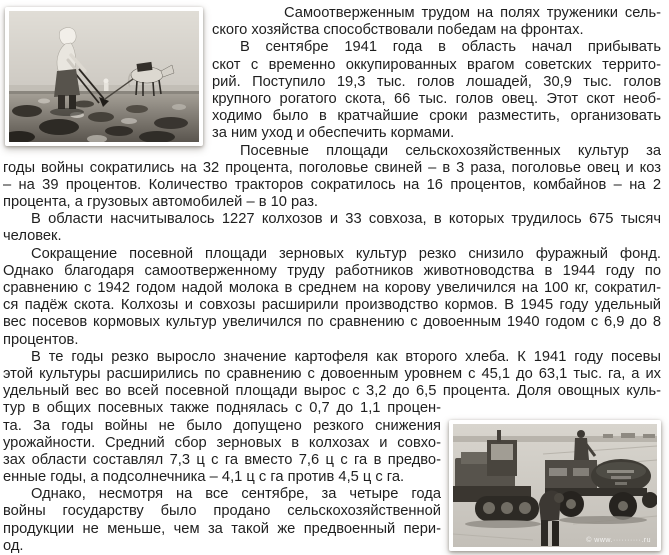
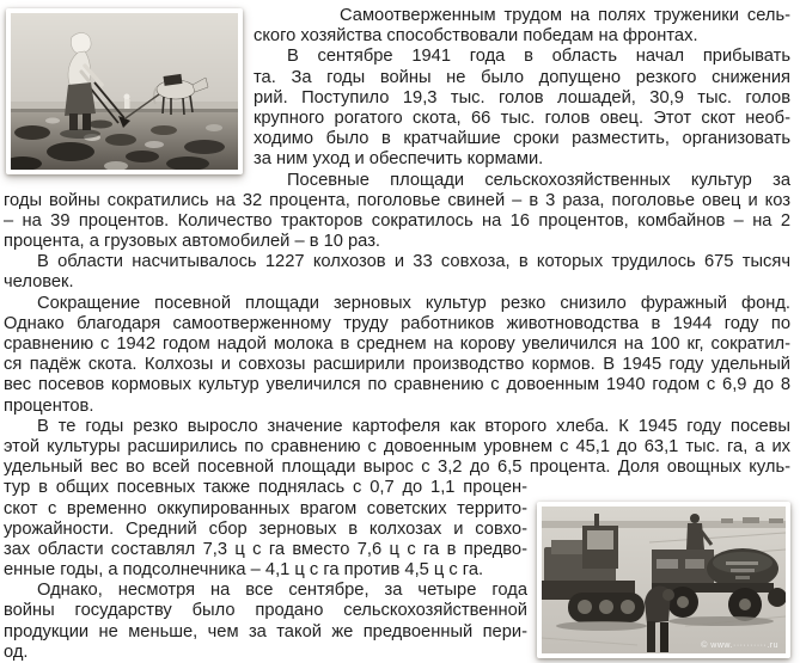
  Самоотверженным трудом на полях труженики сель-
  ского хозяйства способствовали победам на фронтах.
  В сентябре 1941 года в область начал прибывать
- скот с временно оккупированных врагом советских террито-
+ та. За годы войны не было допущено резкого снижения
  рий. Поступило 19,3 тыс. голов лошадей, 30,9 тыс. голов
  крупного рогатого скота, 66 тыс. голов овец. Этот скот необ-
  ходимо было в кратчайшие сроки разместить, организовать
  за ним уход и обеспечить кормами.
  Посевные площади сельскохозяйственных культур за
  годы войны сократились на 32 процента, поголовье свиней – в 3 раза, поголовье овец и коз
  – на 39 процентов. Количество тракторов сократилось на 16 процентов, комбайнов – на 2
  процента, а грузовых автомобилей – в 10 раз.
  В области насчитывалось 1227 колхозов и 33 совхоза, в которых трудилось 675 тысяч
  человек.
  Сокращение посевной площади зерновых культур резко снизило фуражный фонд.
  Однако благодаря самоотверженному труду работников животноводства в 1944 году по
  сравнению с 1942 годом надой молока в среднем на корову увеличился на 100 кг, сократил-
  ся падёж скота. Колхозы и совхозы расширили производство кормов. В 1945 году удельный
  вес посевов кормовых культур увеличился по сравнению с довоенным 1940 годом с 6,9 до 8
  процентов.
- В те годы резко выросло значение картофеля как второго хлеба. К 1941 году посевы
+ В те годы резко выросло значение картофеля как второго хлеба. К 1945 году посевы
  этой культуры расширились по сравнению с довоенным уровнем с 45,1 до 63,1 тыс. га, а их
  удельный вес во всей посевной площади вырос с 3,2 до 6,5 процента. Доля овощных куль-
  тур в общих посевных также поднялась с 0,7 до 1,1 процен-
- та. За годы войны не было допущено резкого снижения
+ скот с временно оккупированных врагом советских террито-
  урожайности. Средний сбор зерновых в колхозах и совхо-
  зах области составлял 7,3 ц с га вместо 7,6 ц с га в предво-
  енные годы, а подсолнечника – 4,1 ц с га против 4,5 ц с га.
  Однако, несмотря на все сентябре, за четыре года
  войны государству было продано сельскохозяйственной
  продукции не меньше, чем за такой же предвоенный пери-
  од.
